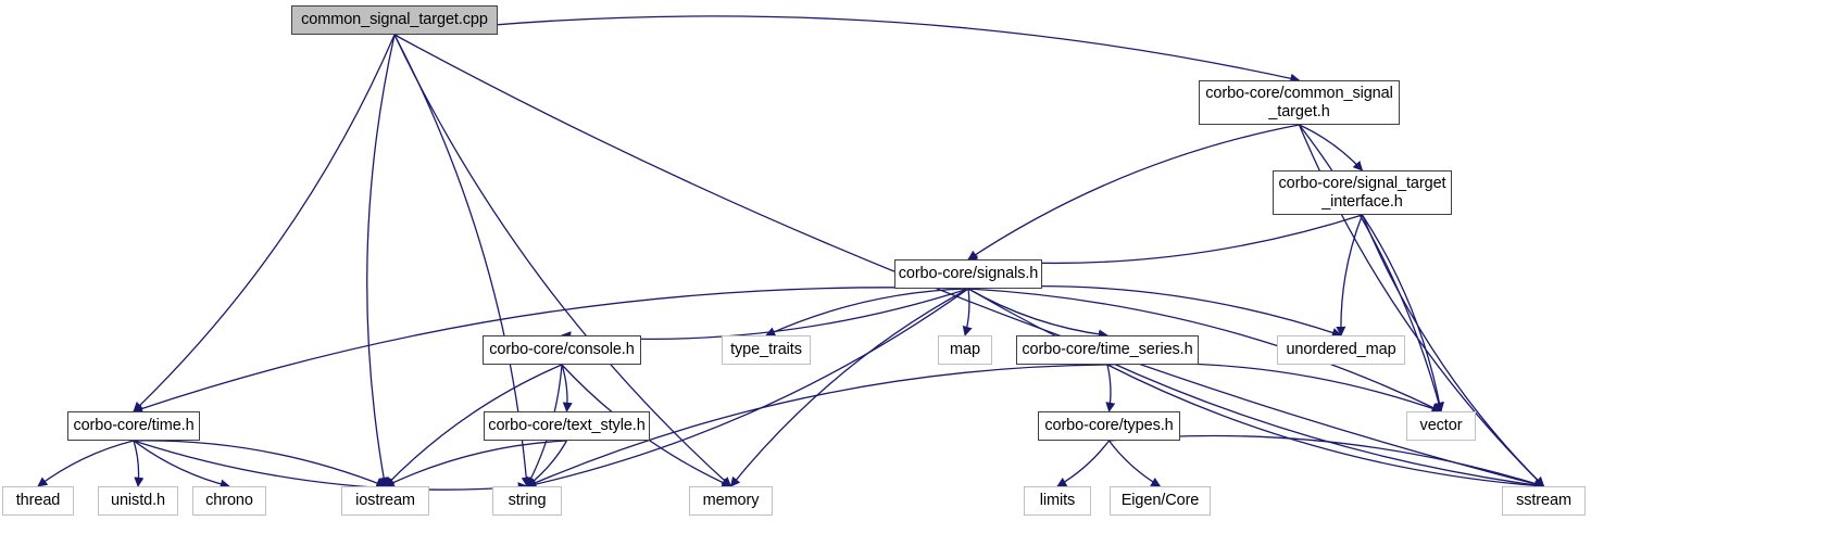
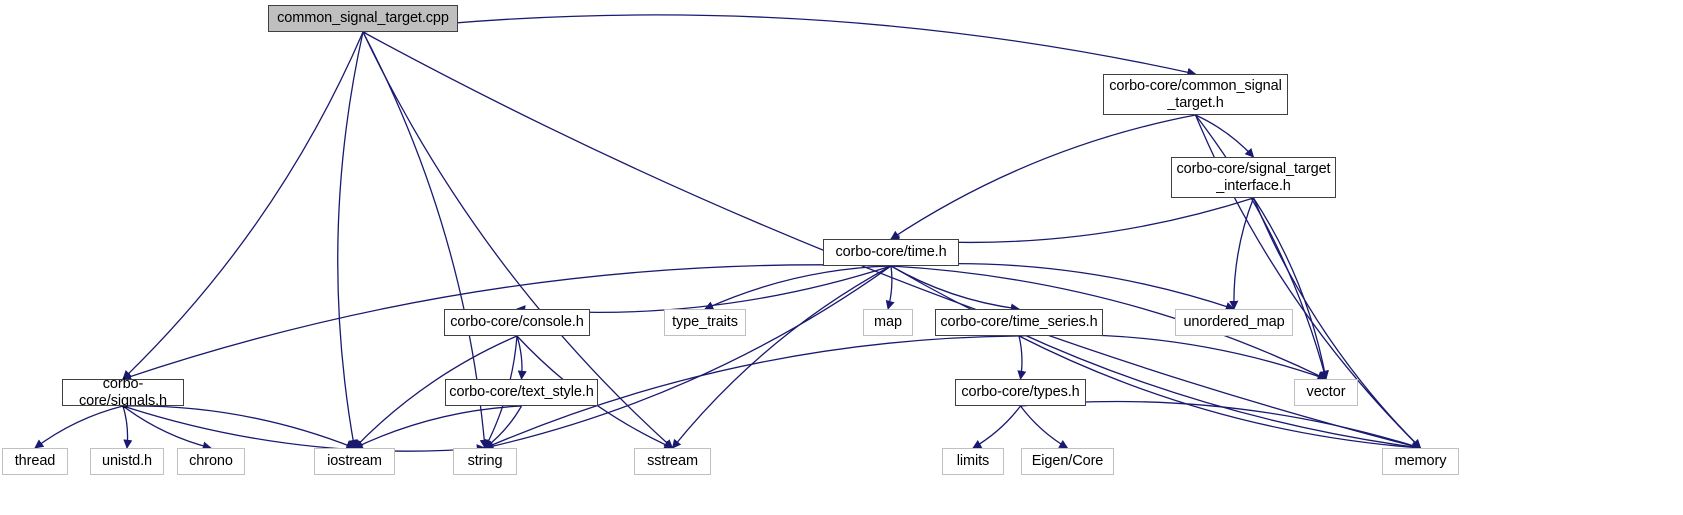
  common_signal_target.cpp
  corbo-core/common_signal
  _target.h
  corbo-core/signal_target
  _interface.h
- corbo-core/signals.h
+ corbo-core/time.h
  corbo-core/console.h
  type_traits
  map
  corbo-core/time_series.h
  unordered_map
- corbo-core/time.h
+ corbo-core/signals.h
  corbo-core/text_style.h
  corbo-core/types.h
  vector
  thread
  unistd.h
  chrono
  iostream
  string
- memory
+ sstream
  limits
  Eigen/Core
- sstream
+ memory
